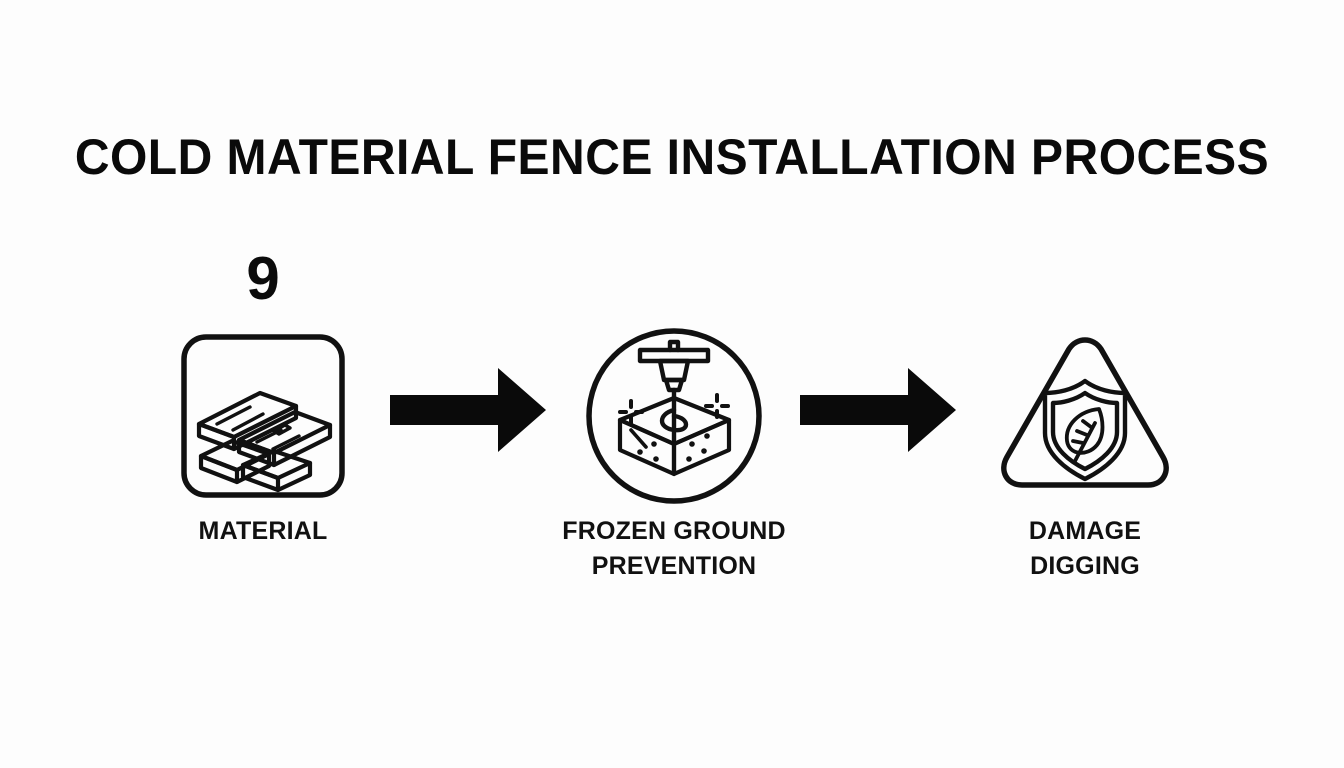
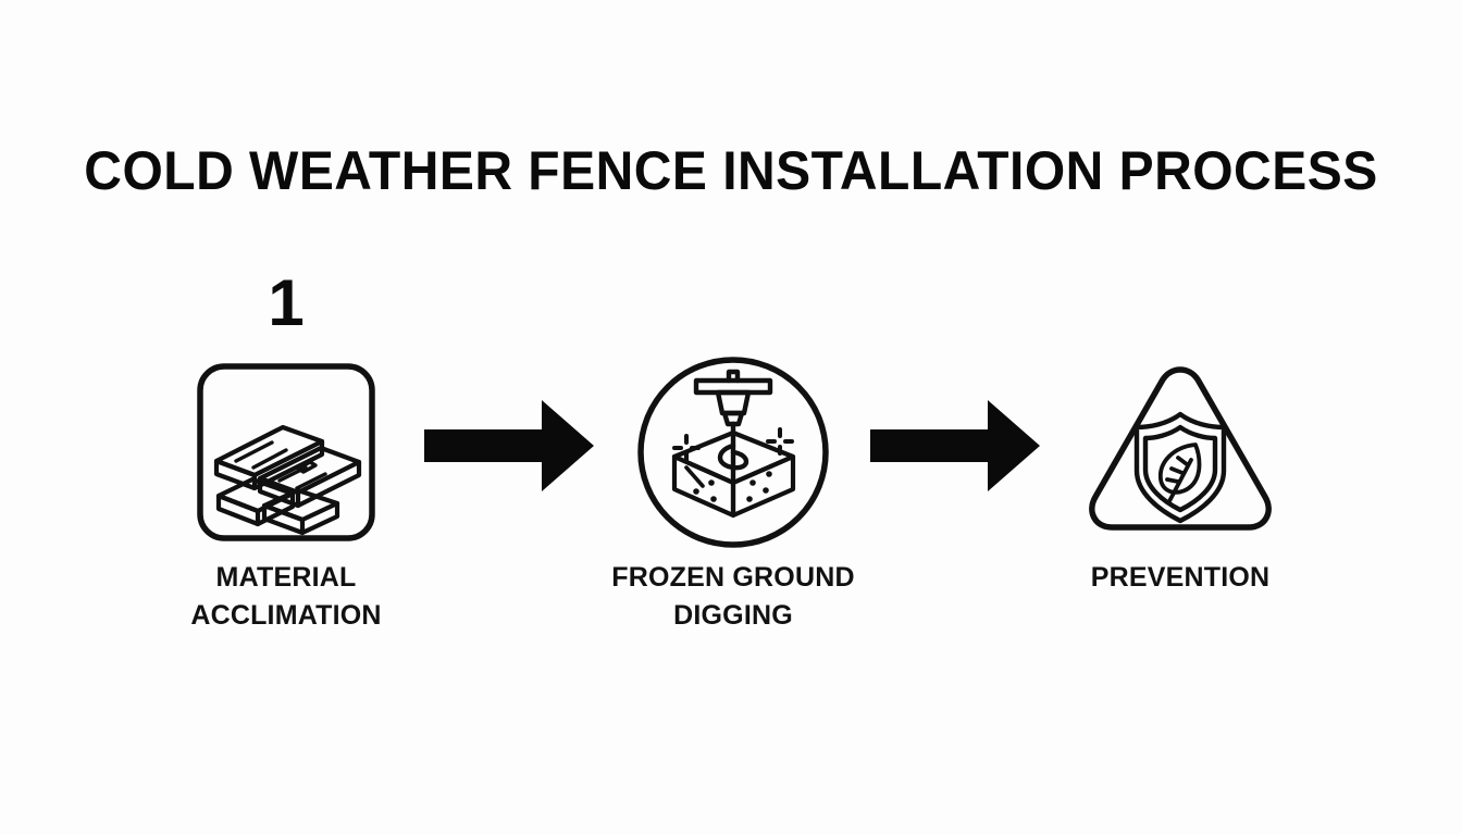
- COLD MATERIAL FENCE INSTALLATION PROCESS
+ COLD WEATHER FENCE INSTALLATION PROCESS
- 9
+ 1
  MATERIAL
+ ACCLIMATION
  FROZEN GROUND
- PREVENTION
+ DIGGING
- DAMAGE
- DIGGING
+ PREVENTION
